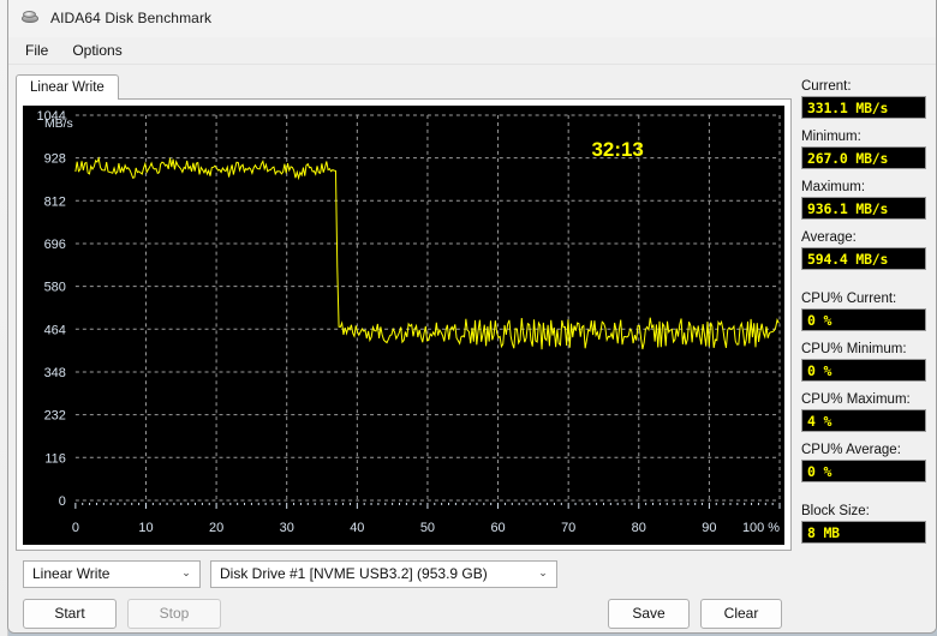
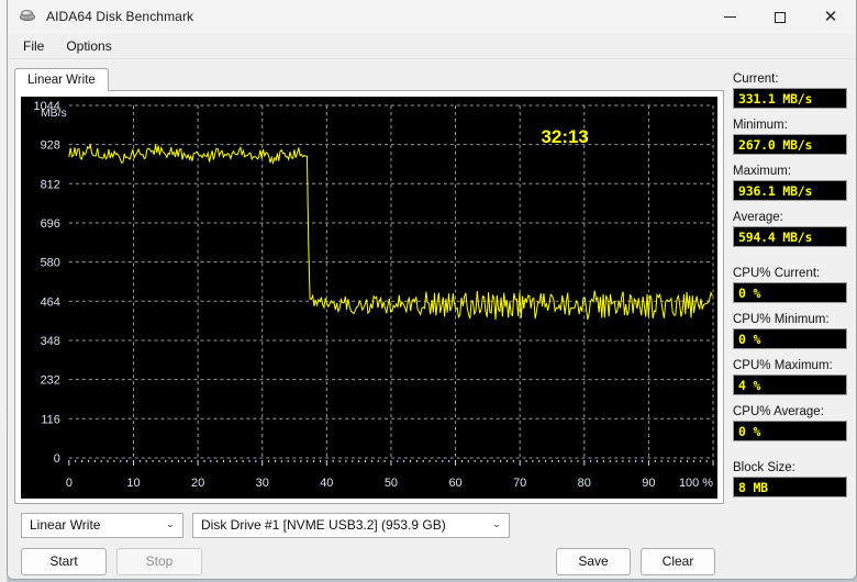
  AIDA64 Disk Benchmark
+ ✕
  File
  Options
  Linear Write
  0
  116
  232
  348
  464
  580
  696
  812
  928
  1044
  0
  10
  20
  30
  40
  50
  60
  70
  80
  90
  100 %
  MB/s
  32:13
  Linear Write
  ⌄
  Disk Drive #1 [NVME USB3.2] (953.9 GB)
  ⌄
  Start
  Stop
  Save
  Clear
  Current:
  331.1 MB/s
  Minimum:
  267.0 MB/s
  Maximum:
  936.1 MB/s
  Average:
  594.4 MB/s
  CPU% Current:
  0 %
  CPU% Minimum:
  0 %
  CPU% Maximum:
  4 %
  CPU% Average:
  0 %
  Block Size:
  8 MB
